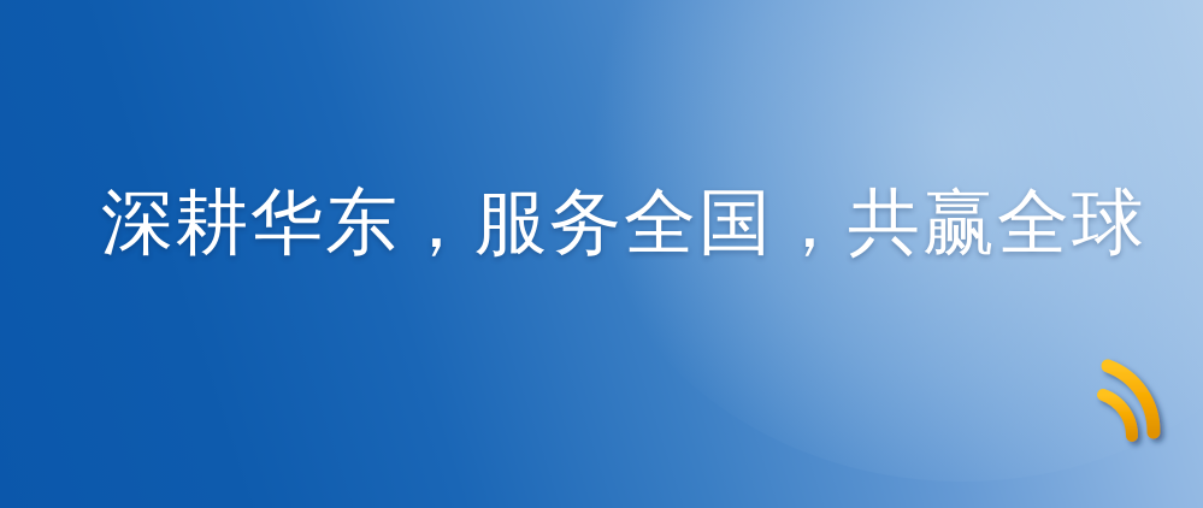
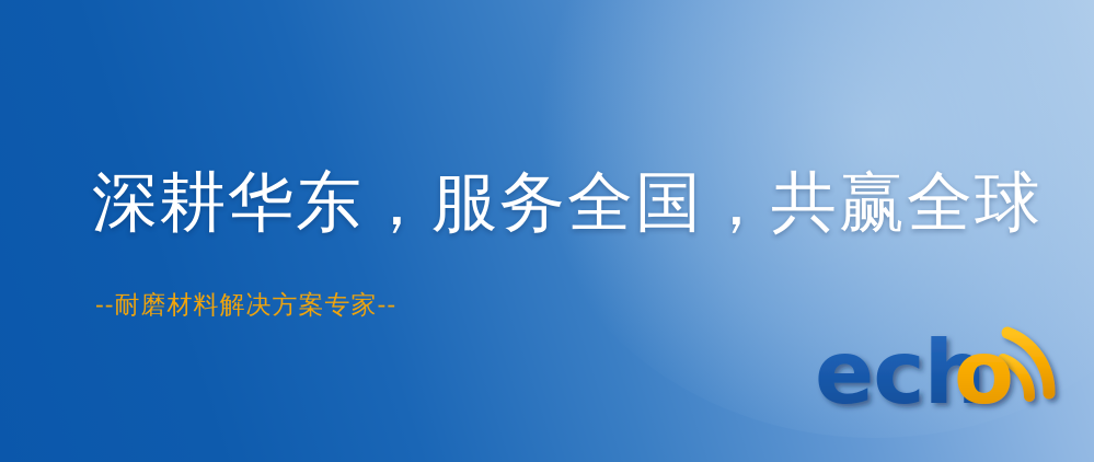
  深耕华东，服务全国，共赢全球
+ --耐磨材料解决方案专家--
+ ech
+ o
